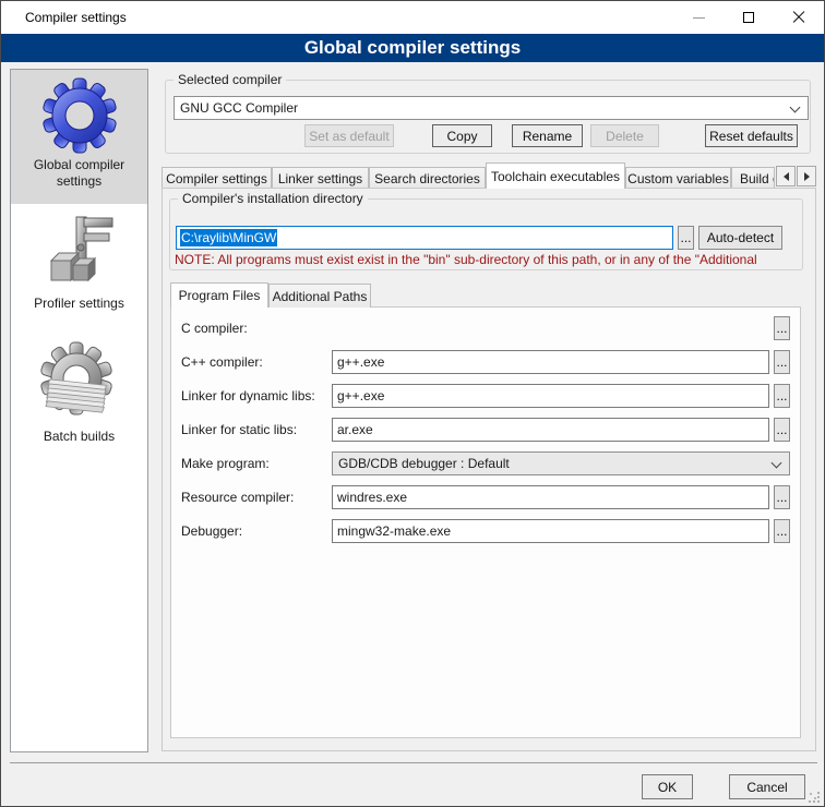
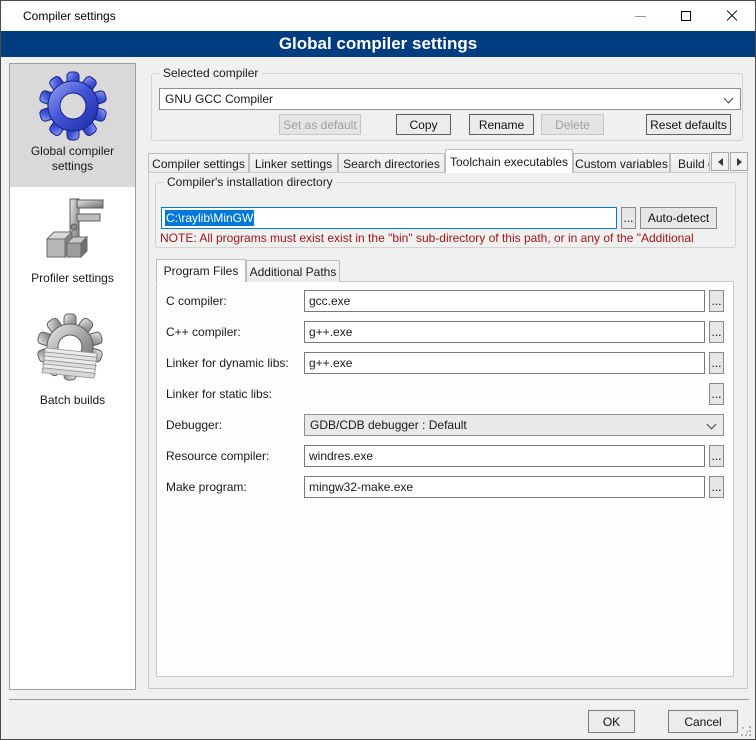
  Compiler settings
  Global compiler settings
  Global compiler settings
  Profiler settings
  Batch builds
  Selected compiler
  GNU GCC Compiler
  Set as default
  Copy
  Rename
  Delete
  Reset defaults
  Compiler settings
  Linker settings
  Search directories
  Toolchain executables
  Custom variables
  Compiler's installation directory
  C:\raylib\MinGW
  ...
  Auto-detect
  NOTE: All programs must exist exist in the "bin" sub-directory of this path, or in any of the "Additional
  Program Files
  Additional Paths
  C compiler:
+ gcc.exe
  ...
  C++ compiler:
  g++.exe
  ...
  Linker for dynamic libs:
  g++.exe
  ...
  Linker for static libs:
- ar.exe
  ...
- Make program:
+ Debugger:
  GDB/CDB debugger : Default
  Resource compiler:
  windres.exe
  ...
- Debugger:
+ Make program:
  mingw32-make.exe
  ...
  OK
  Cancel
